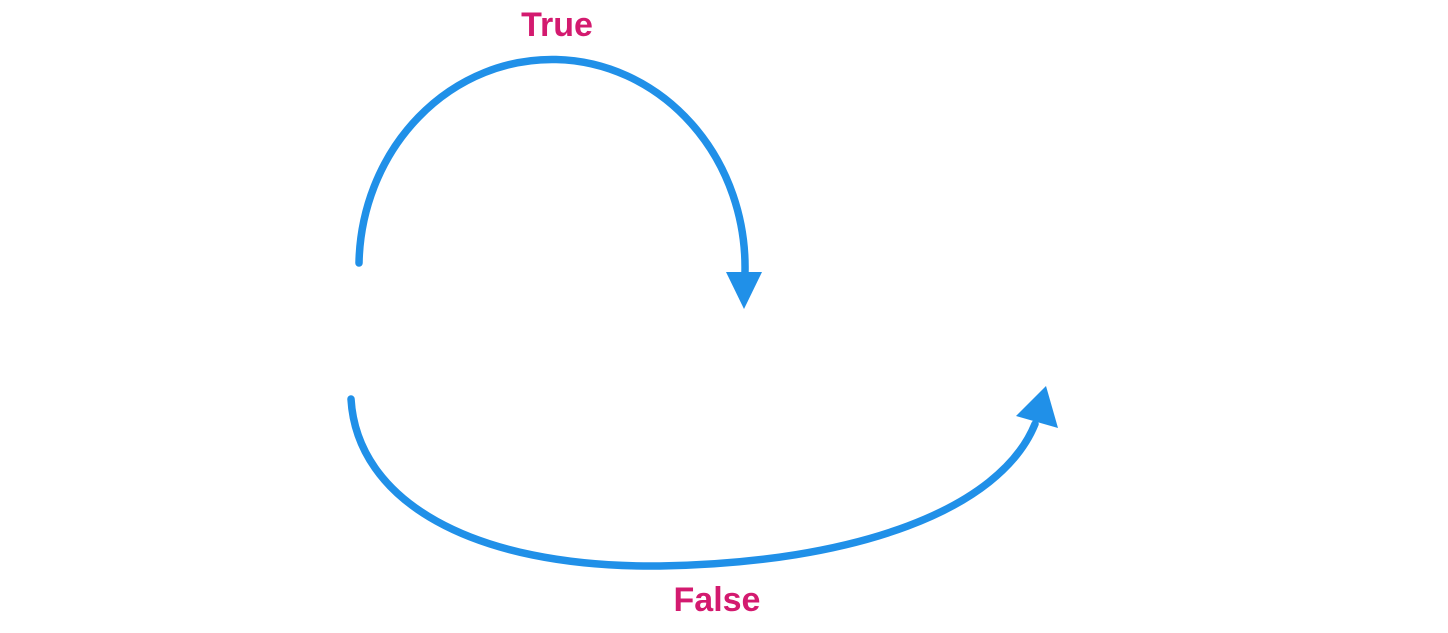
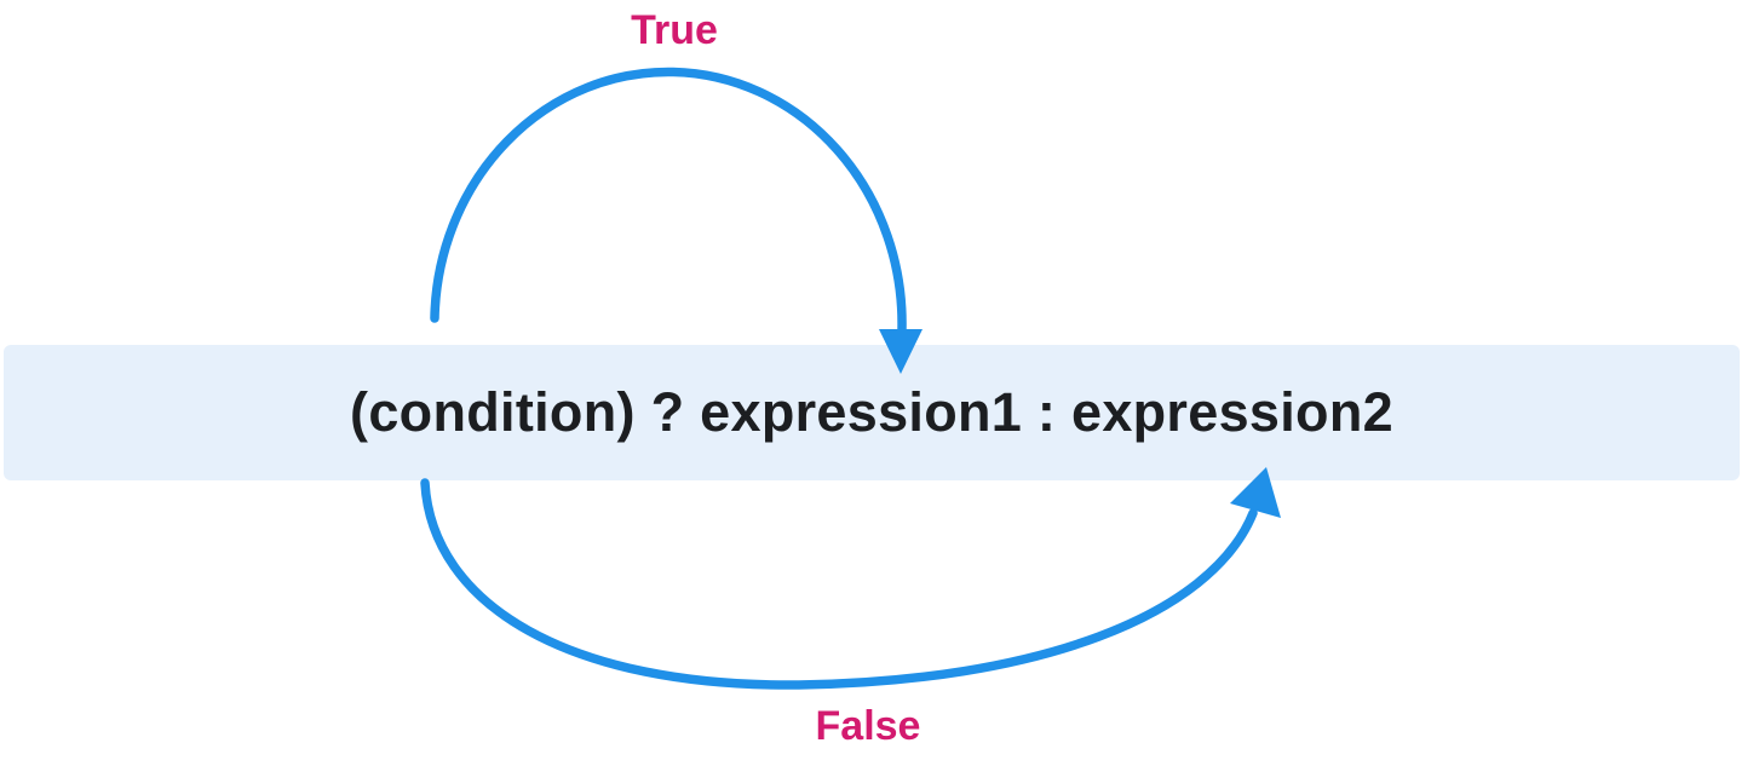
+ (condition) ? expression1 : expression2
  True
  False
